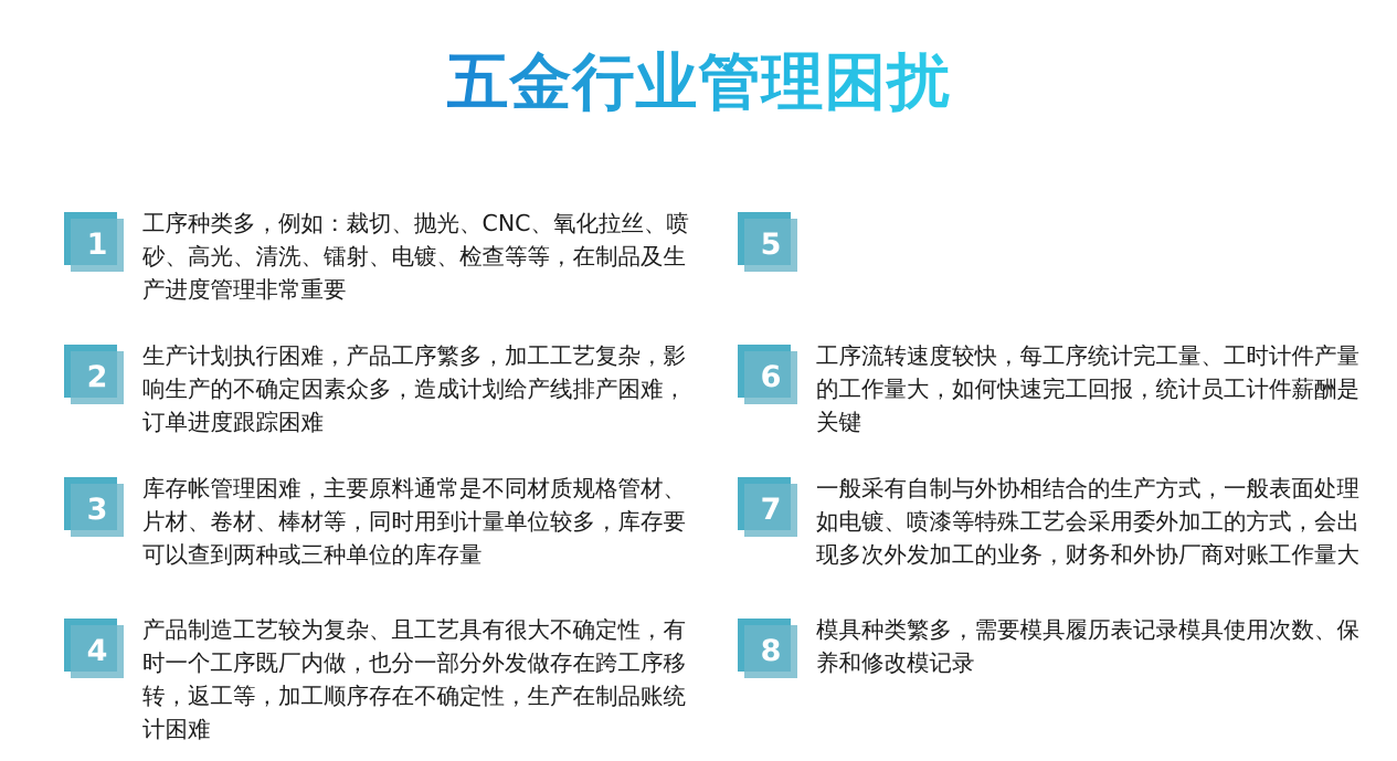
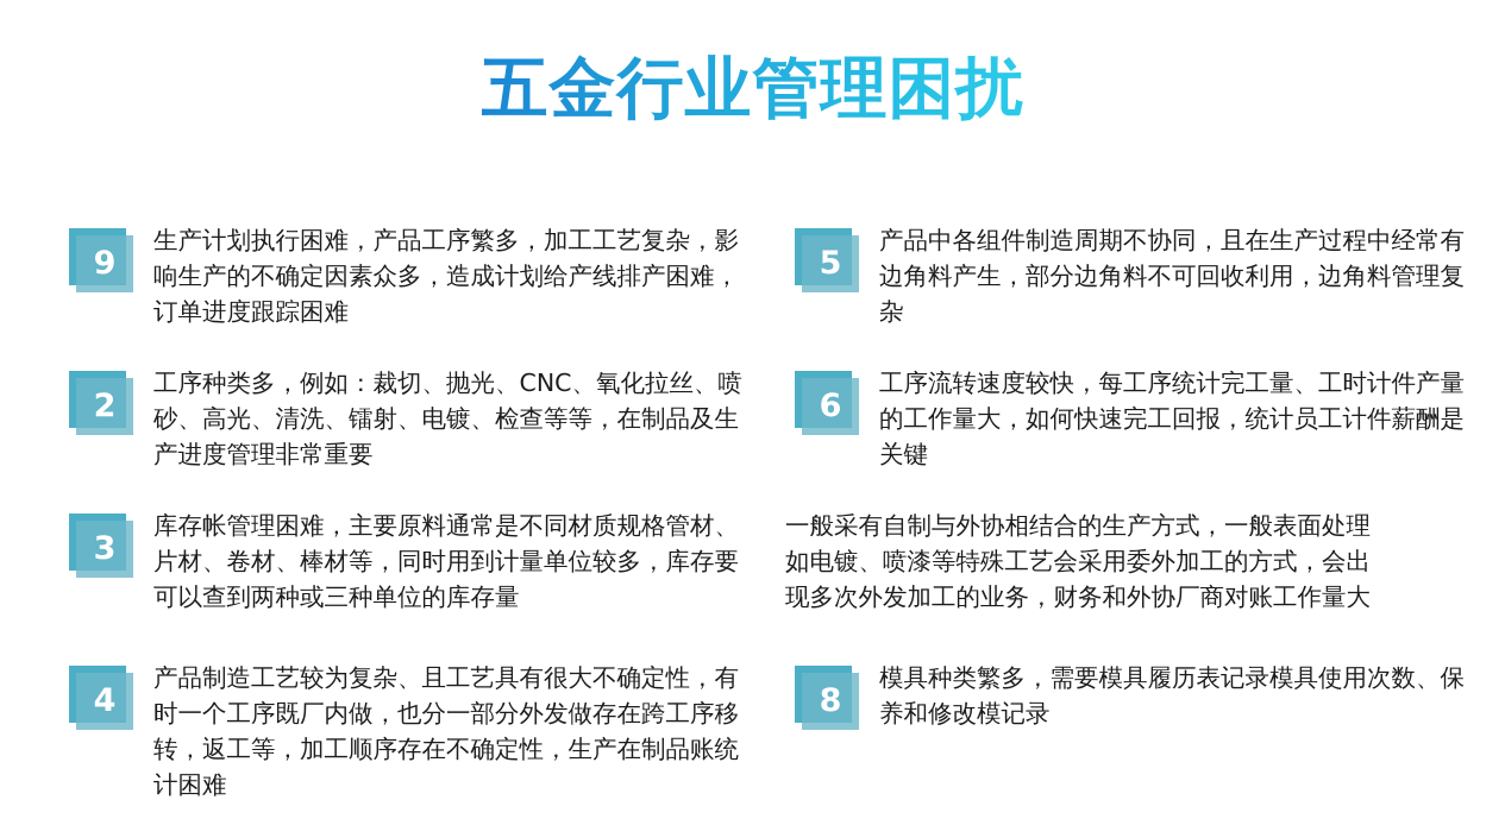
  五金行业管理困扰
- 1
+ 9
- 工序种类多，例如：裁切、抛光、CNC、氧化拉丝、喷砂、高光、清洗、镭射、电镀、检查等等，在制品及生产进度管理非常重要
+ 生产计划执行困难，产品工序繁多，加工工艺复杂，影响生产的不确定因素众多，造成计划给产线排产困难，订单进度跟踪困难
  2
- 生产计划执行困难，产品工序繁多，加工工艺复杂，影响生产的不确定因素众多，造成计划给产线排产困难，订单进度跟踪困难
+ 工序种类多，例如：裁切、抛光、CNC、氧化拉丝、喷砂、高光、清洗、镭射、电镀、检查等等，在制品及生产进度管理非常重要
  3
  库存帐管理困难，主要原料通常是不同材质规格管材、片材、卷材、棒材等，同时用到计量单位较多，库存要可以查到两种或三种单位的库存量
  4
  产品制造工艺较为复杂、且工艺具有很大不确定性，有时一个工序既厂内做，也分一部分外发做存在跨工序移转，返工等，加工顺序存在不确定性，生产在制品账统计困难
  5
+ 产品中各组件制造周期不协同，且在生产过程中经常有边角料产生，部分边角料不可回收利用，边角料管理复杂
  6
  工序流转速度较快，每工序统计完工量、工时计件产量的工作量大，如何快速完工回报，统计员工计件薪酬是关键
- 7
  一般采有自制与外协相结合的生产方式，一般表面处理如电镀、喷漆等特殊工艺会采用委外加工的方式，会出现多次外发加工的业务，财务和外协厂商对账工作量大
  8
  模具种类繁多，需要模具履历表记录模具使用次数、保养和修改模记录
